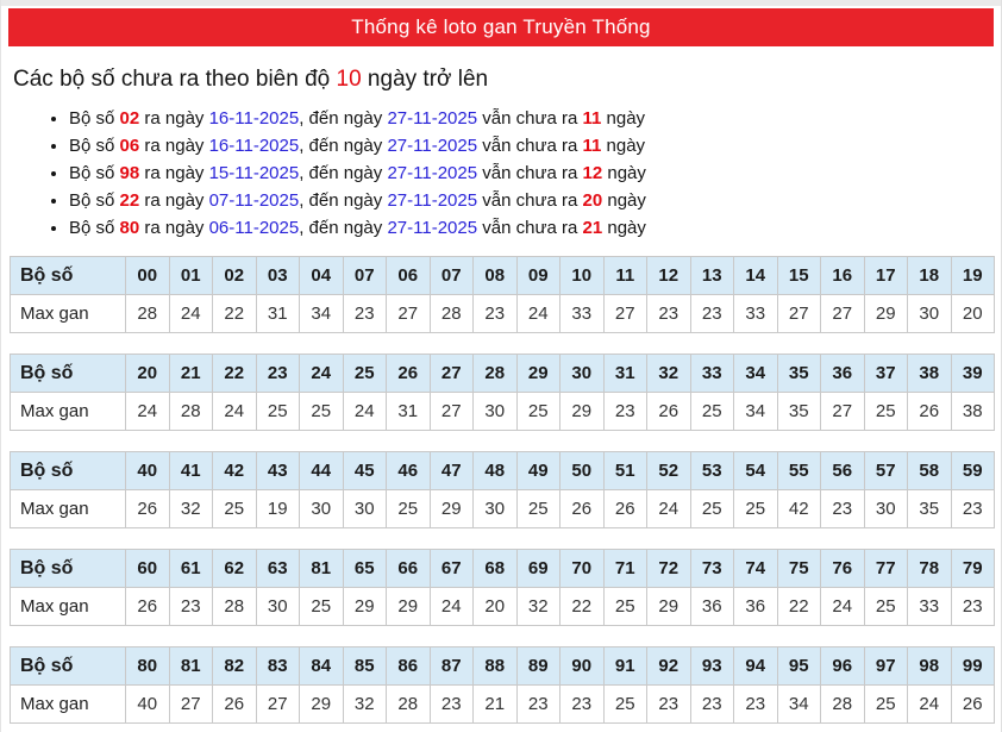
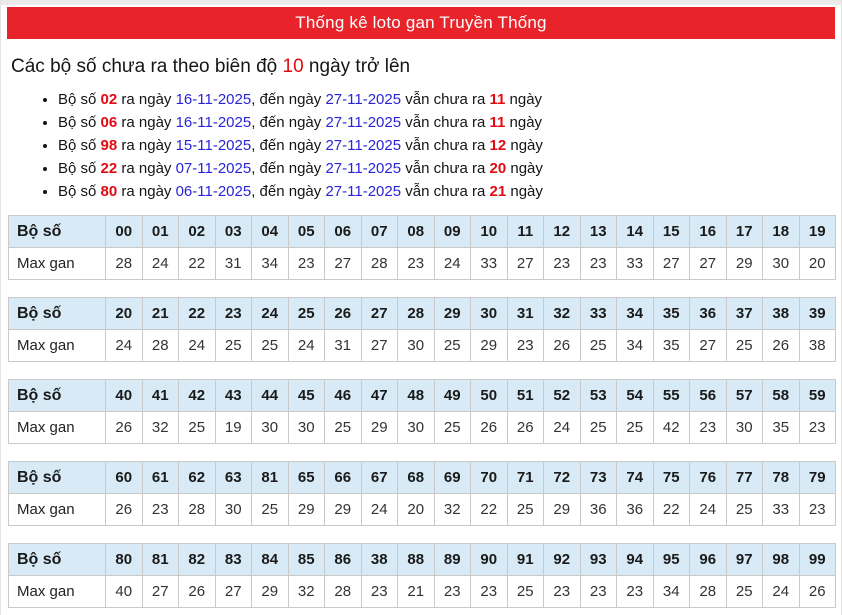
  Thống kê loto gan Truyền Thống
  Các bộ số chưa ra theo biên độ 10 ngày trở lên
  Bộ số 02 ra ngày 16-11-2025, đến ngày 27-11-2025 vẫn chưa ra 11 ngày
  Bộ số 06 ra ngày 16-11-2025, đến ngày 27-11-2025 vẫn chưa ra 11 ngày
  Bộ số 98 ra ngày 15-11-2025, đến ngày 27-11-2025 vẫn chưa ra 12 ngày
  Bộ số 22 ra ngày 07-11-2025, đến ngày 27-11-2025 vẫn chưa ra 20 ngày
  Bộ số 80 ra ngày 06-11-2025, đến ngày 27-11-2025 vẫn chưa ra 21 ngày
- Bộ số	00	01	02	03	04	07	06	07	08	09	10	11	12	13	14	15	16	17	18	19
+ Bộ số	00	01	02	03	04	05	06	07	08	09	10	11	12	13	14	15	16	17	18	19
  Max gan	28	24	22	31	34	23	27	28	23	24	33	27	23	23	33	27	27	29	30	20
  Bộ số	20	21	22	23	24	25	26	27	28	29	30	31	32	33	34	35	36	37	38	39
  Max gan	24	28	24	25	25	24	31	27	30	25	29	23	26	25	34	35	27	25	26	38
  Bộ số	40	41	42	43	44	45	46	47	48	49	50	51	52	53	54	55	56	57	58	59
  Max gan	26	32	25	19	30	30	25	29	30	25	26	26	24	25	25	42	23	30	35	23
  Bộ số	60	61	62	63	81	65	66	67	68	69	70	71	72	73	74	75	76	77	78	79
  Max gan	26	23	28	30	25	29	29	24	20	32	22	25	29	36	36	22	24	25	33	23
- Bộ số	80	81	82	83	84	85	86	87	88	89	90	91	92	93	94	95	96	97	98	99
+ Bộ số	80	81	82	83	84	85	86	38	88	89	90	91	92	93	94	95	96	97	98	99
  Max gan	40	27	26	27	29	32	28	23	21	23	23	25	23	23	23	34	28	25	24	26
